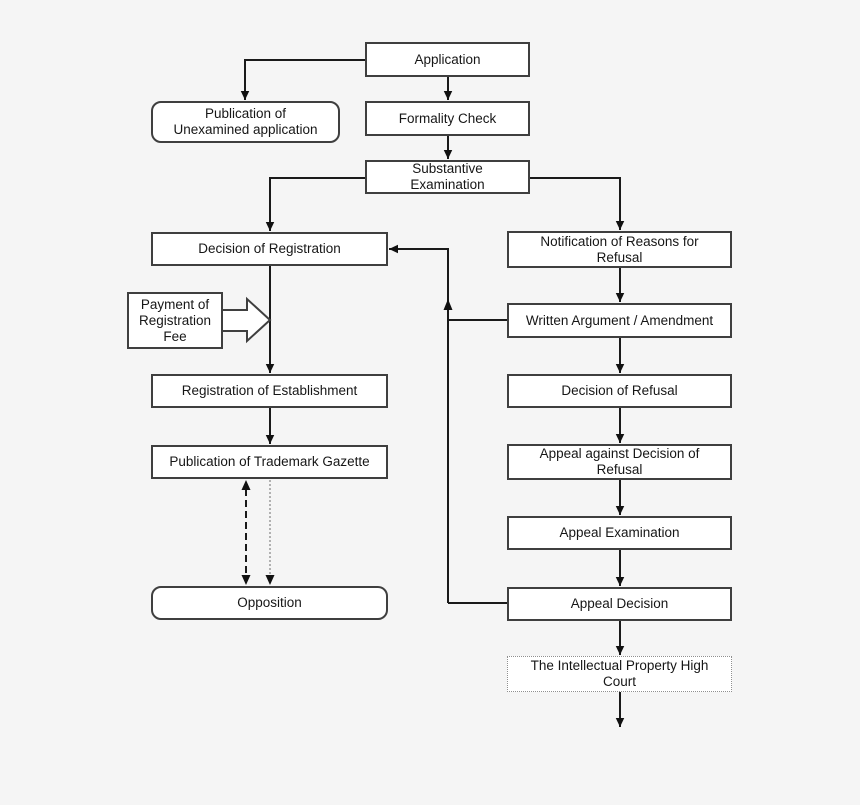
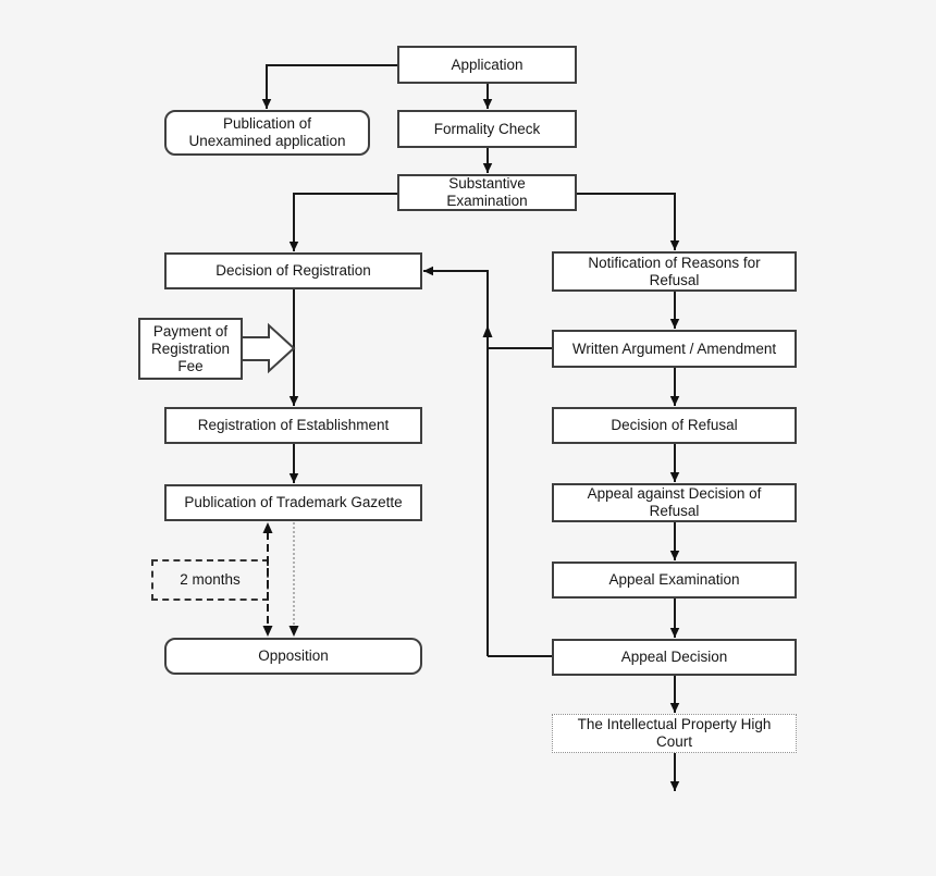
  Application
  Publication of
  Unexamined application
  Formality Check
  Substantive
  Examination
  Decision of Registration
  Notification of Reasons for
  Refusal
  Payment of
  Registration
  Fee
  Written Argument / Amendment
  Registration of Establishment
  Decision of Refusal
  Publication of Trademark Gazette
  Appeal against Decision of
  Refusal
+ 2 months
  Appeal Examination
  Opposition
  Appeal Decision
  The Intellectual Property High
  Court
